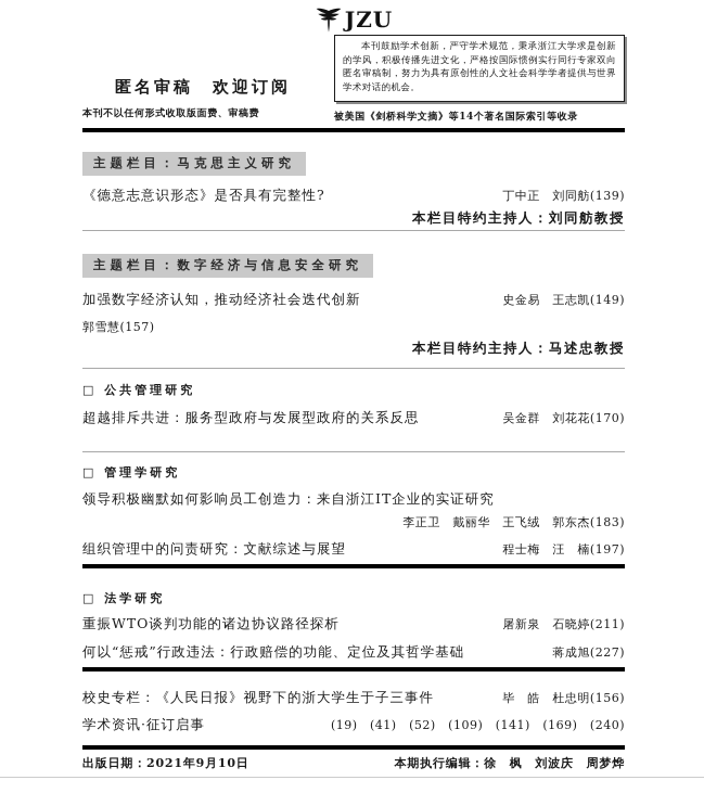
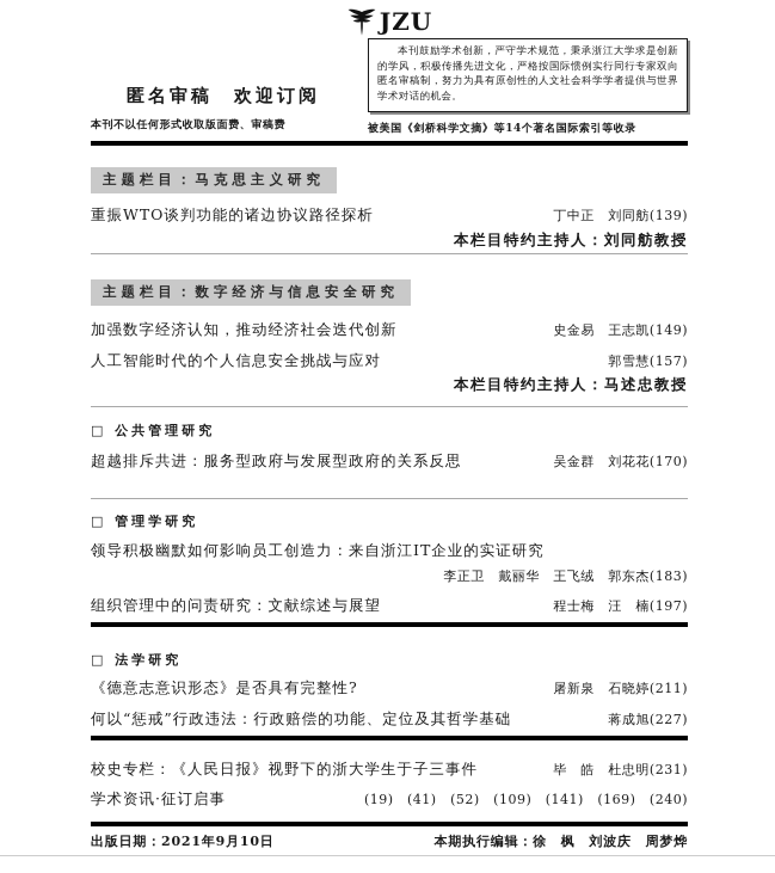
  JZU
  匿名审稿 欢迎订阅
  本刊不以任何形式收取版面费、审稿费
  本刊鼓励学术创新，严守学术规范，秉承浙江大学求是创新的学风，积极传播先进文化，严格按国际惯例实行同行专家双向匿名审稿制，努力为具有原创性的人文社会科学学者提供与世界学术对话的机会。
  被美国《剑桥科学文摘》等14个著名国际索引等收录
  主题栏目：马克思主义研究
- 《德意志意识形态》是否具有完整性?
+ 重振WTO谈判功能的诸边协议路径探析
  丁中正 刘同舫(139)
  本栏目特约主持人：刘同舫教授
  主题栏目：数字经济与信息安全研究
  加强数字经济认知，推动经济社会迭代创新
  史金易 王志凯(149)
+ 人工智能时代的个人信息安全挑战与应对
  郭雪慧(157)
  本栏目特约主持人：马述忠教授
  □ 公共管理研究
  超越排斥共进：服务型政府与发展型政府的关系反思
  吴金群 刘花花(170)
  □ 管理学研究
  领导积极幽默如何影响员工创造力：来自浙江IT企业的实证研究
  李正卫 戴丽华 王飞绒 郭东杰(183)
  组织管理中的问责研究：文献综述与展望
  程士梅 汪 楠(197)
  □ 法学研究
- 重振WTO谈判功能的诸边协议路径探析
+ 《德意志意识形态》是否具有完整性?
  屠新泉 石晓婷(211)
  何以“惩戒”行政违法：行政赔偿的功能、定位及其哲学基础
  蒋成旭(227)
  校史专栏：《人民日报》视野下的浙大学生于子三事件
- 毕 皓 杜忠明(156)
+ 毕 皓 杜忠明(231)
  学术资讯·征订启事
  (19) (41) (52) (109) (141) (169) (240)
  出版日期：2021年9月10日
  本期执行编辑：徐 枫 刘波庆 周梦烨
